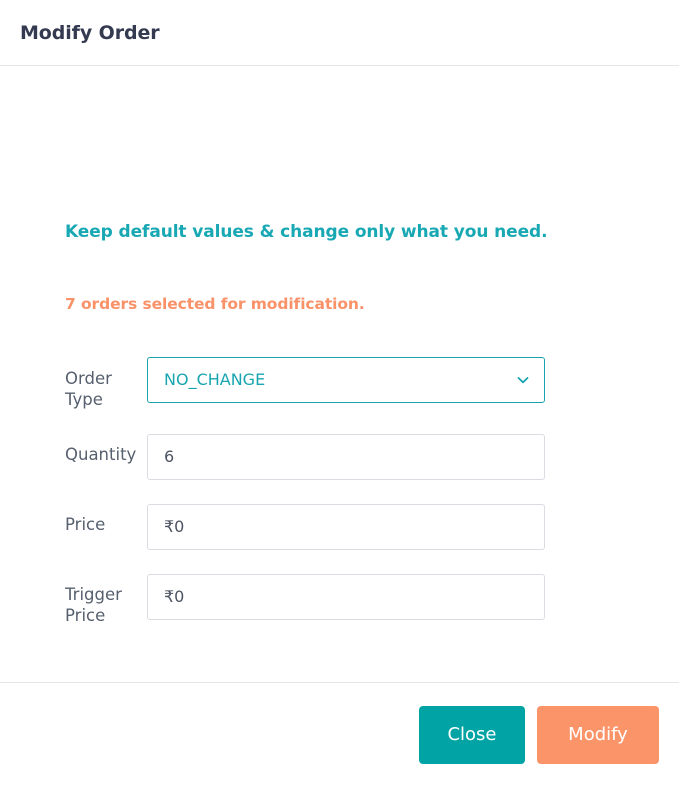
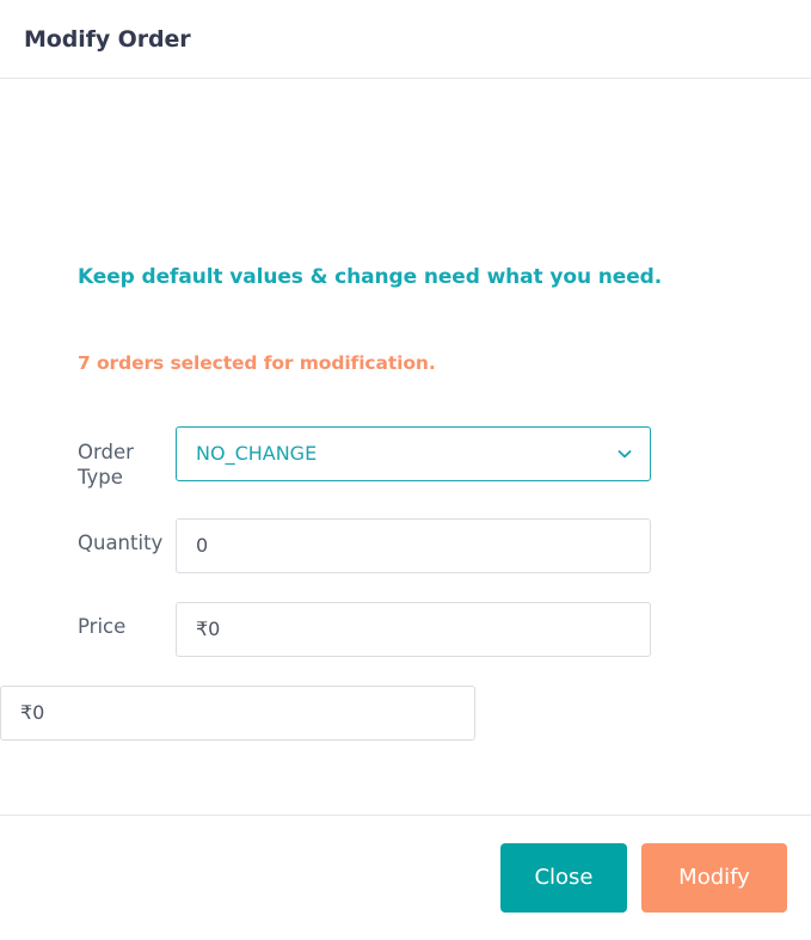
  Modify Order
- Keep default values & change only what you need.
+ Keep default values & change need what you need.
  7 orders selected for modification.
  Order Type
  NO_CHANGE
  Quantity
- 6
+ 0
  Price
  ₹0
- Trigger Price
  ₹0
  Close
  Modify
